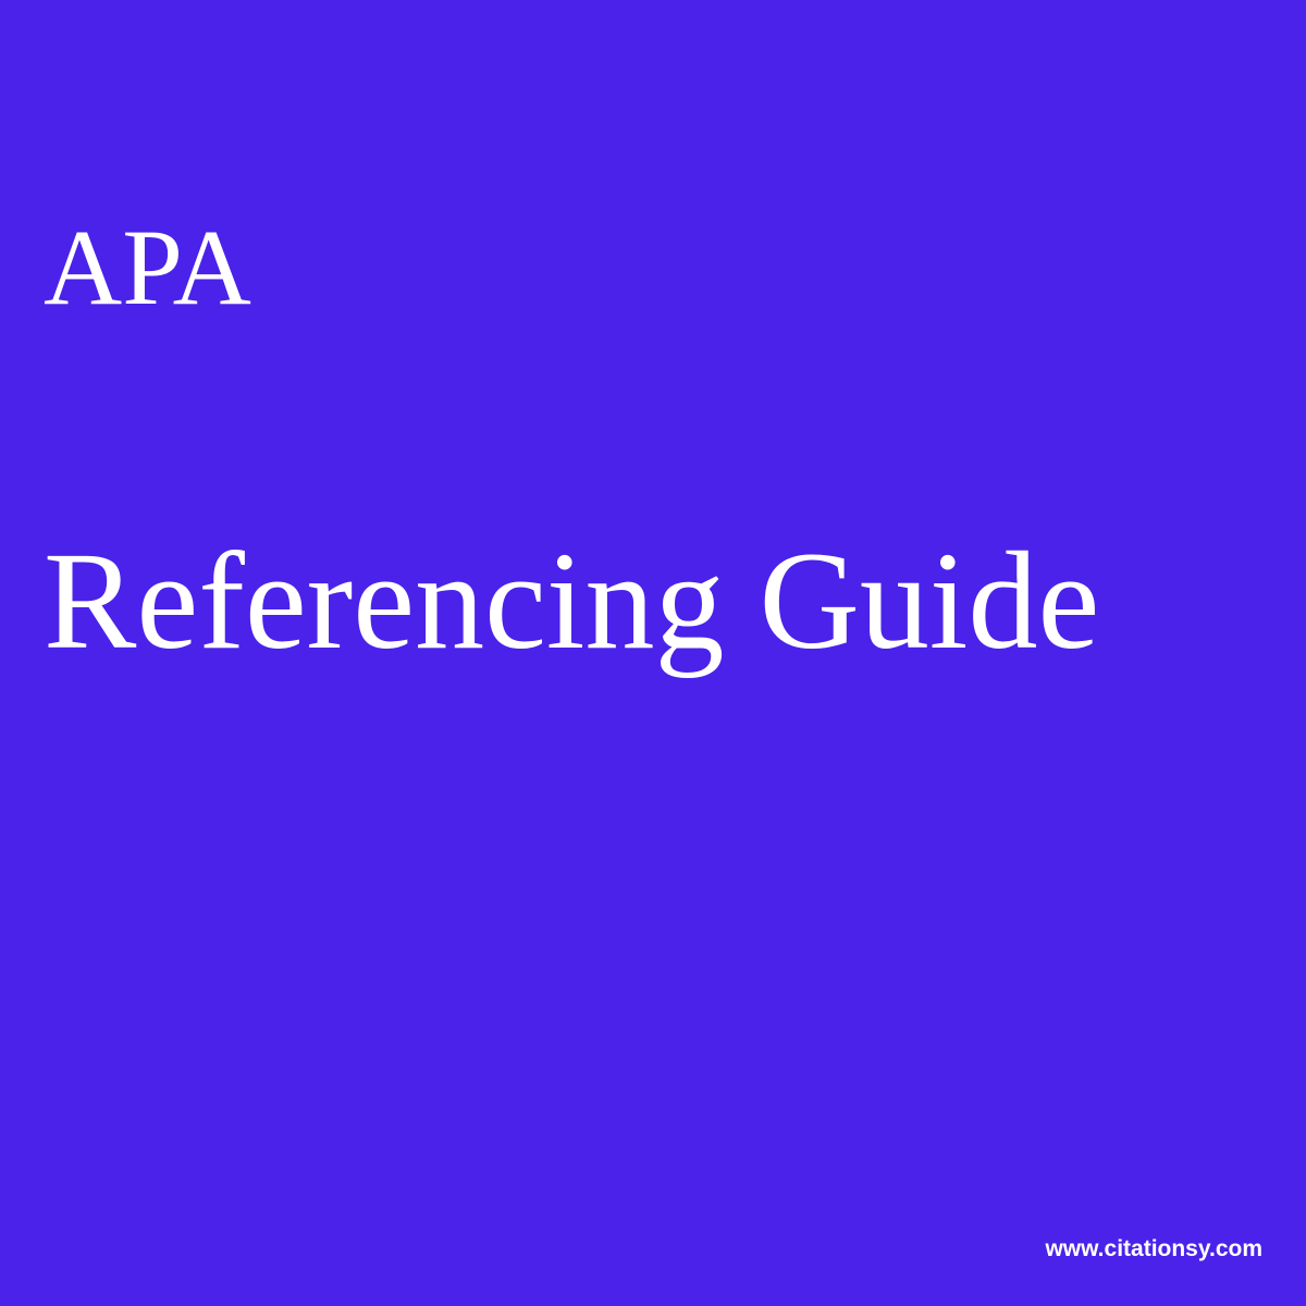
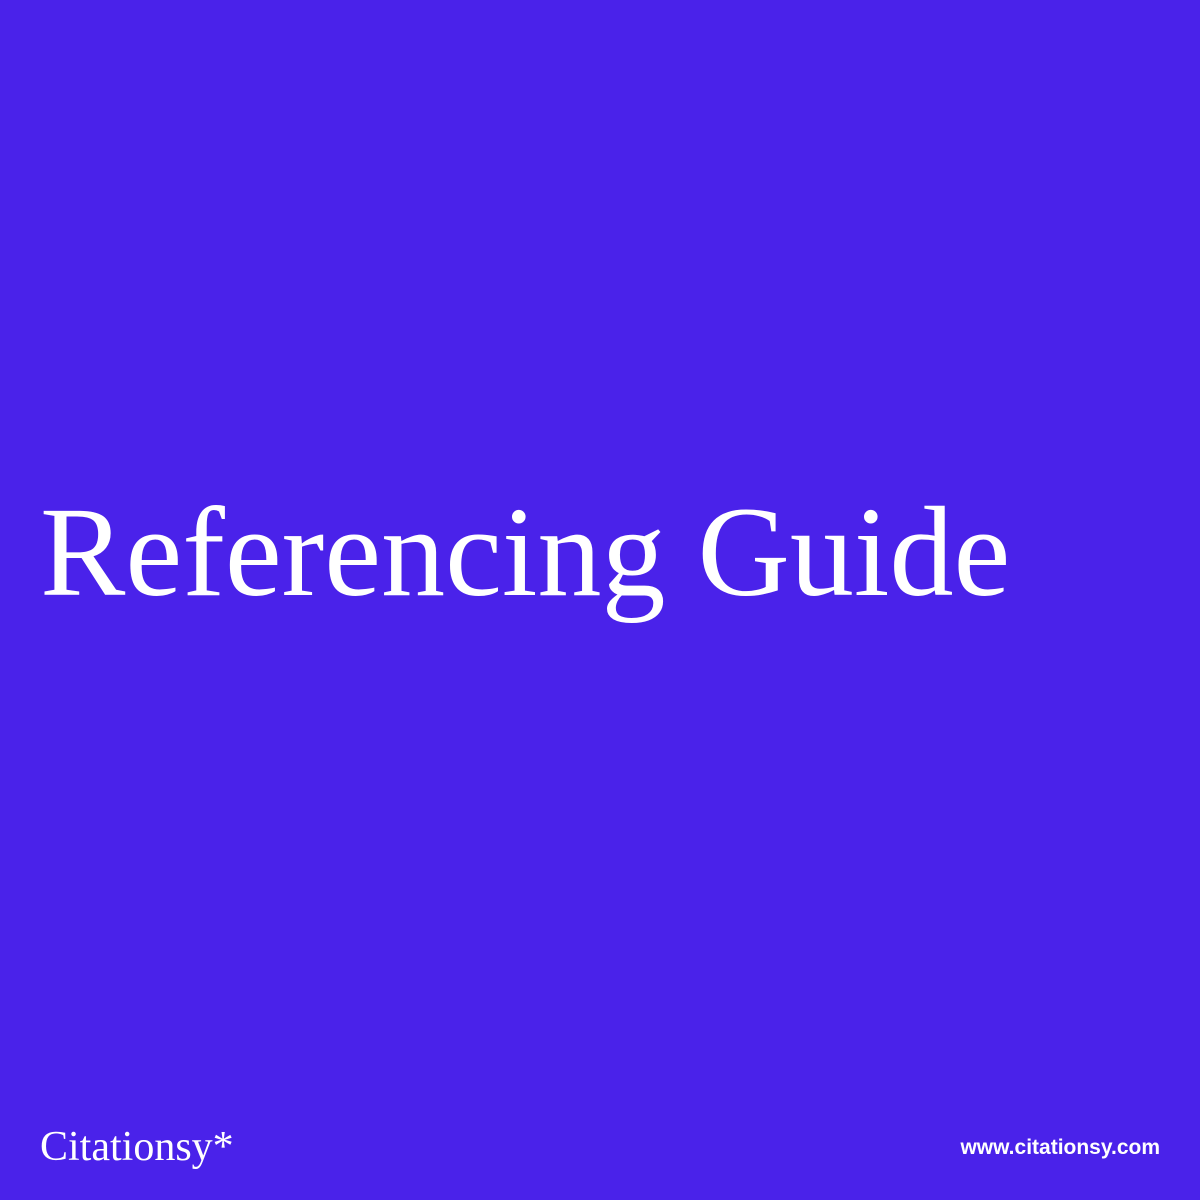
- APA
  Referencing Guide
+ Citationsy*
  www.citationsy.com
